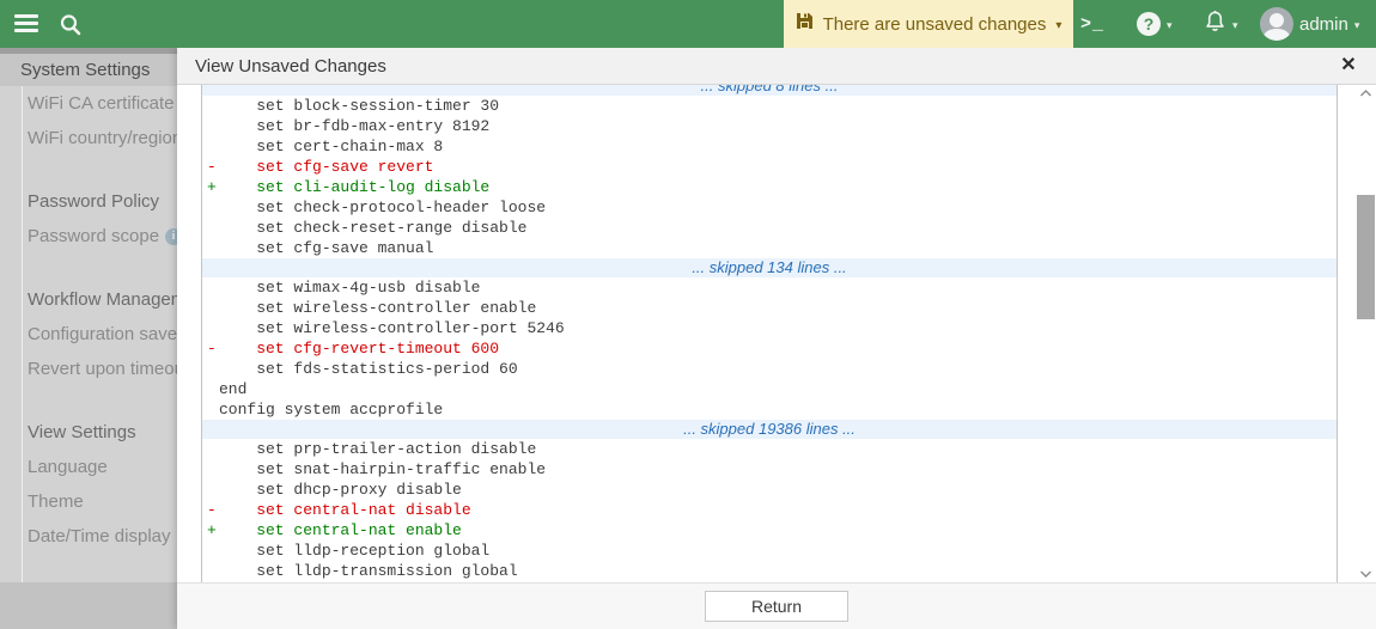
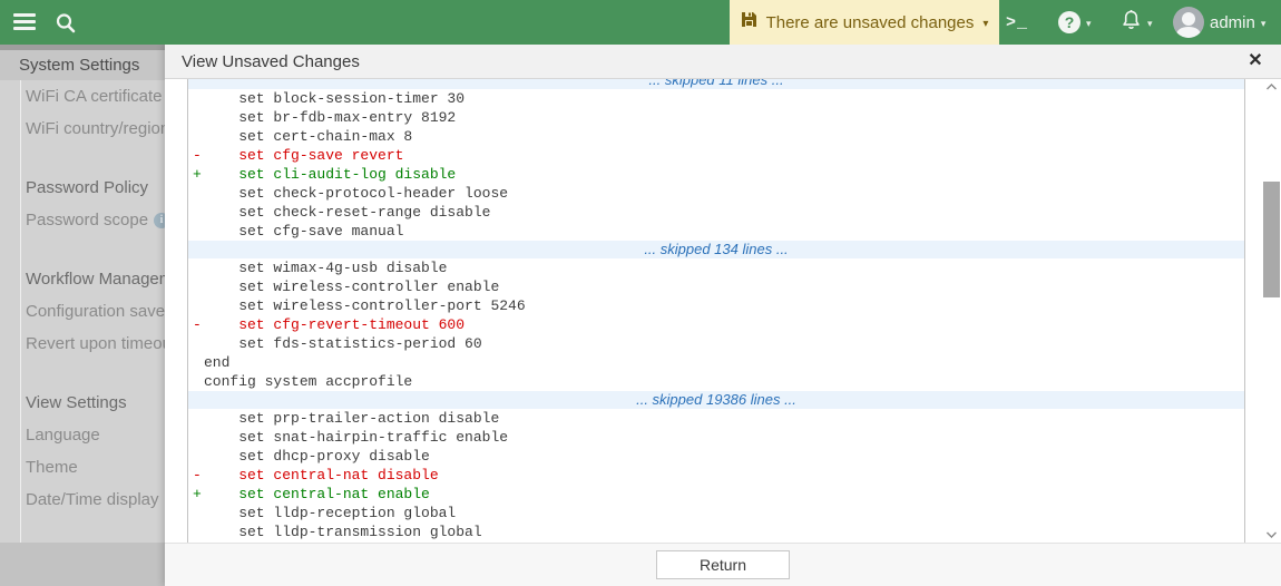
  There are unsaved changes
  ▾
  >_
  ?
  ▾
  ▾
  admin
  ▾
  System Settings
  WiFi CA certificate
  WiFi country/regio
  Password Policy
  Password scope i
  Workflow Manage
  Configuration save
  Revert upon timeo
  View Settings
  Language
  Theme
  Date/Time display
  View Unsaved Changes
  ✕
- ... skipped 8 lines ...
+ ... skipped 11 lines ...
  set block-session-timer 30
  set br-fdb-max-entry 8192
  set cert-chain-max 8
  - set cfg-save revert
  + set cli-audit-log disable
  set check-protocol-header loose
  set check-reset-range disable
  set cfg-save manual
  ... skipped 134 lines ...
  set wimax-4g-usb disable
  set wireless-controller enable
  set wireless-controller-port 5246
  - set cfg-revert-timeout 600
  set fds-statistics-period 60
  end
  config system accprofile
  ... skipped 19386 lines ...
  set prp-trailer-action disable
  set snat-hairpin-traffic enable
  set dhcp-proxy disable
  - set central-nat disable
  + set central-nat enable
  set lldp-reception global
  set lldp-transmission global
  Return
